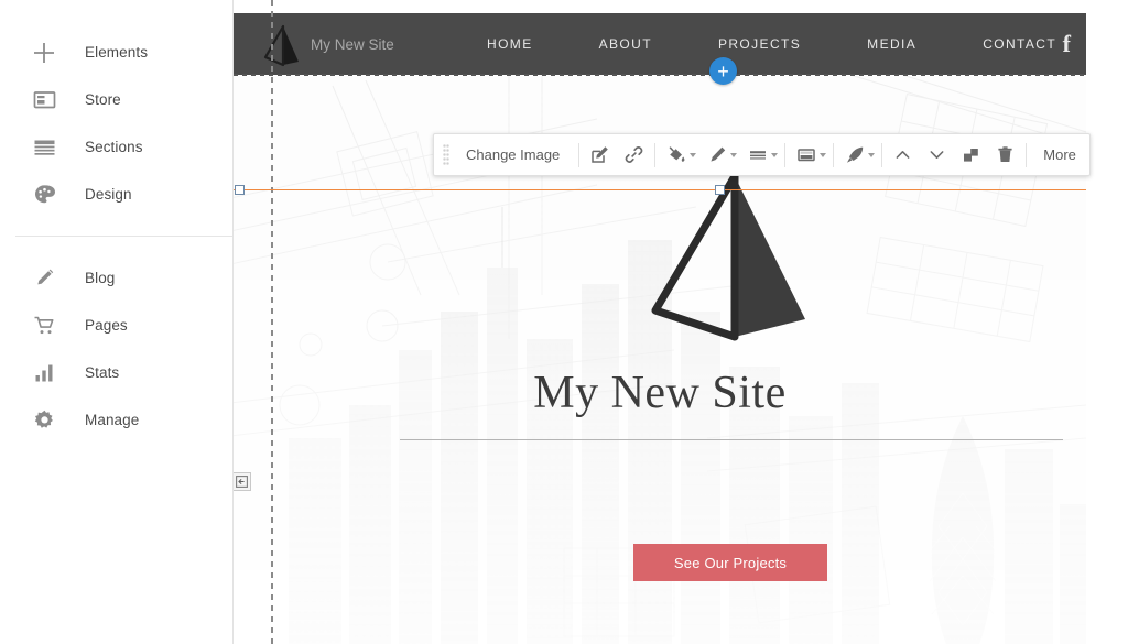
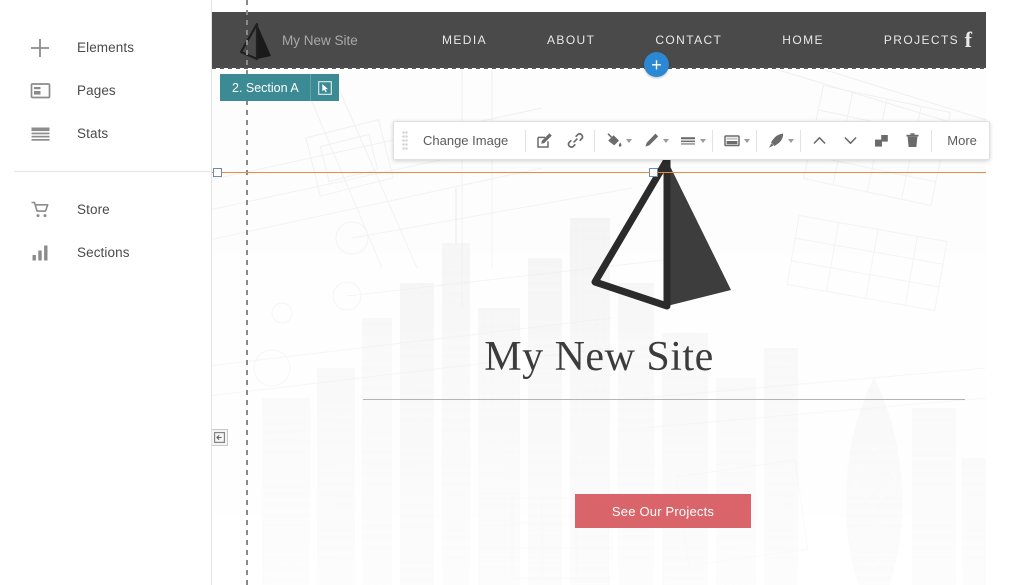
  Elements
- Store
+ Pages
- Sections
+ Stats
- Design
- Blog
- Pages
+ Store
- Stats
+ Sections
- Manage
  My New Site
  See Our Projects
  My New Site
- HOME
+ MEDIA
  ABOUT
- PROJECTS
+ CONTACT
- MEDIA
+ HOME
- CONTACT
+ PROJECTS
  f
+ 2. Section A
  +
  Change Image
  More
